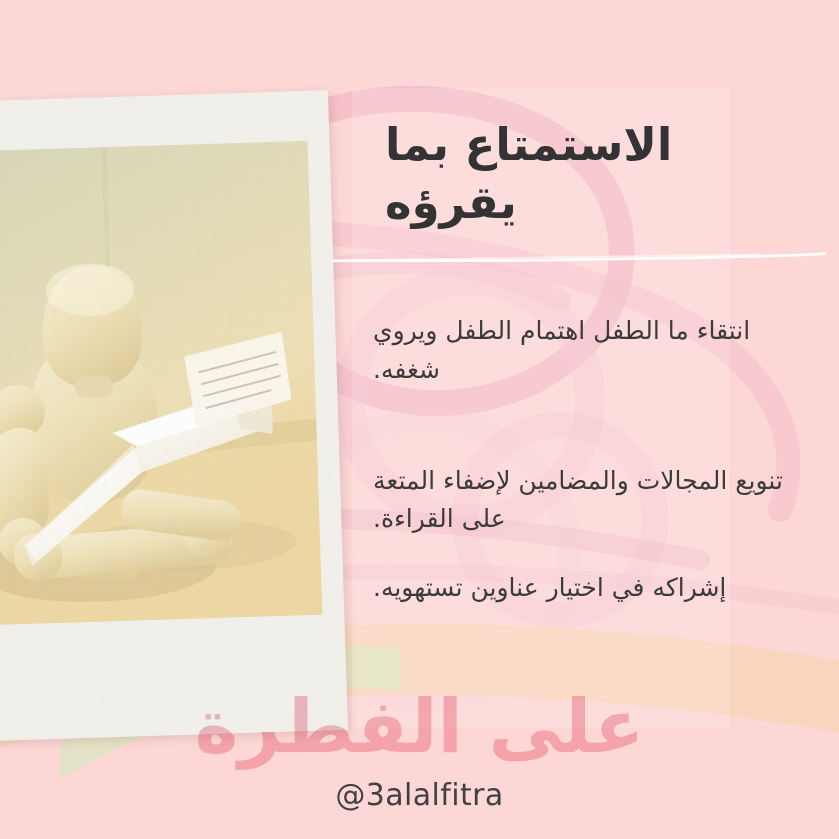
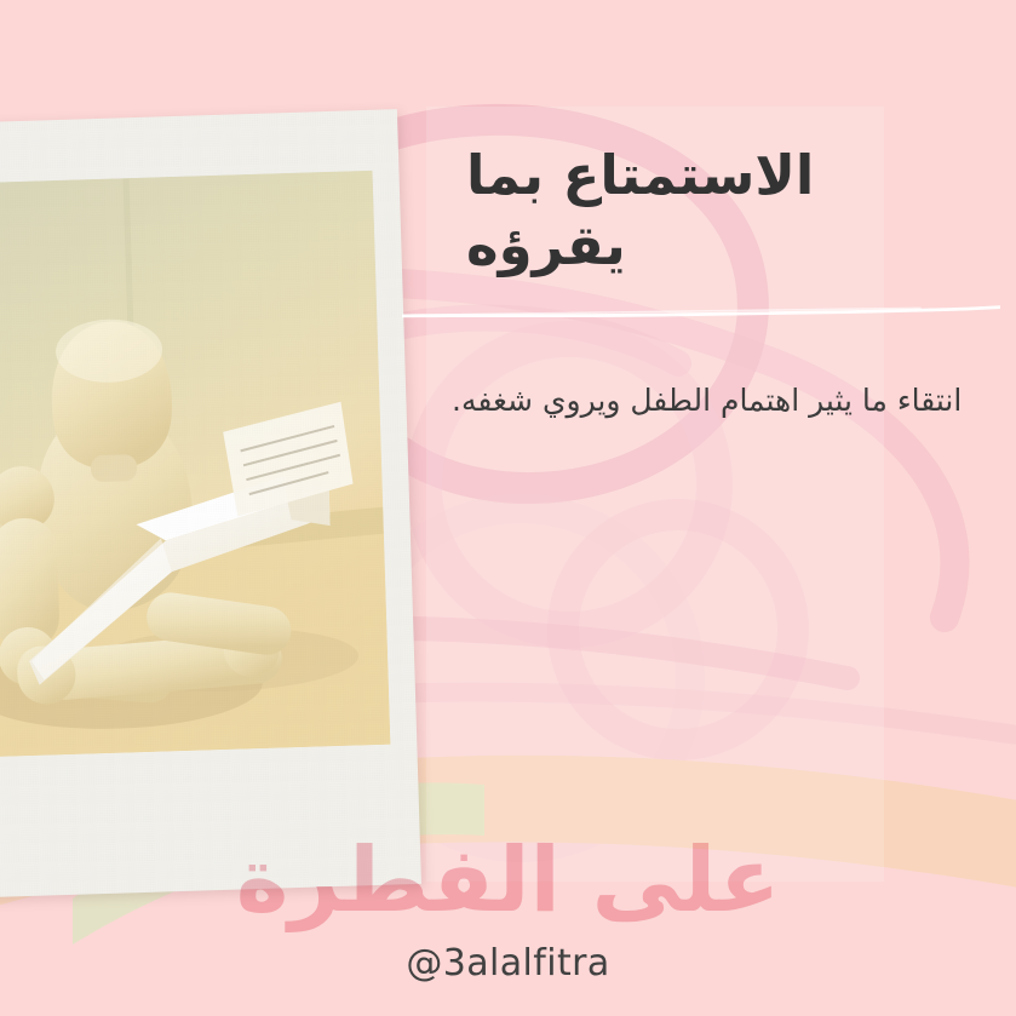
  الاستمتاع بما يقرؤه
- انتقاء ما الطفل اهتمام الطفل ويروي شغفه.
+ انتقاء ما يثير اهتمام الطفل ويروي شغفه.
- تنويع المجالات والمضامين لإضفاء المتعة على القراءة.
- إشراكه في اختيار عناوين تستهويه.
  على الفطرة
  @3alalfitra
